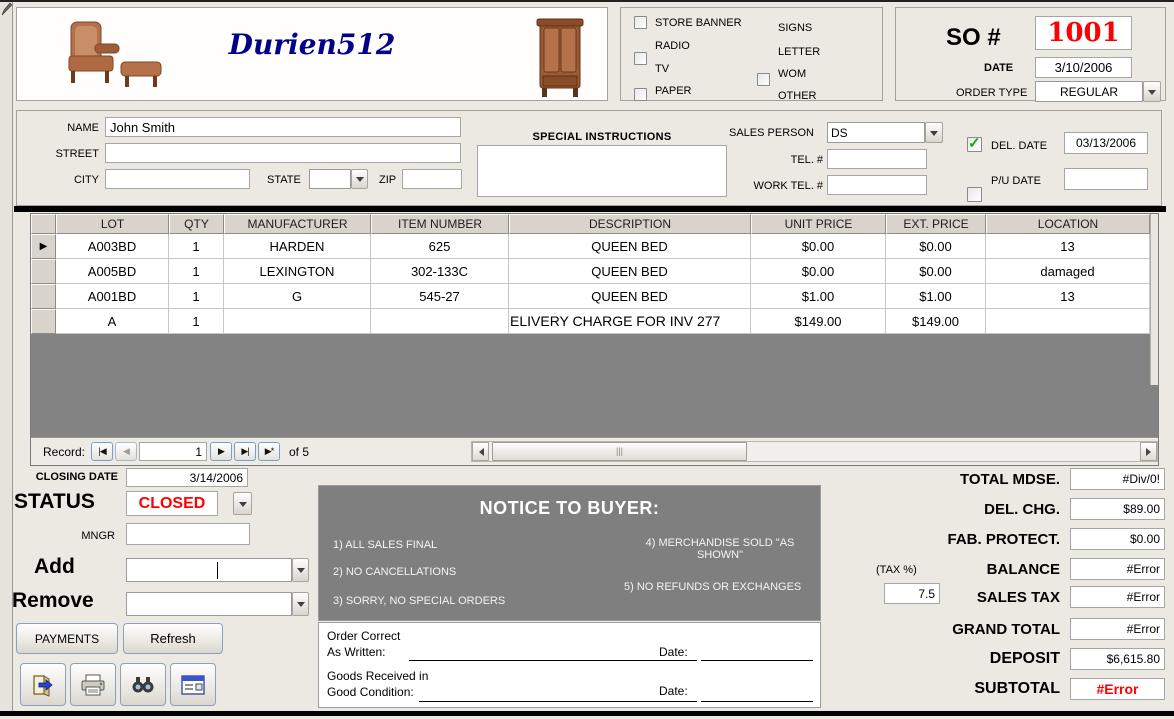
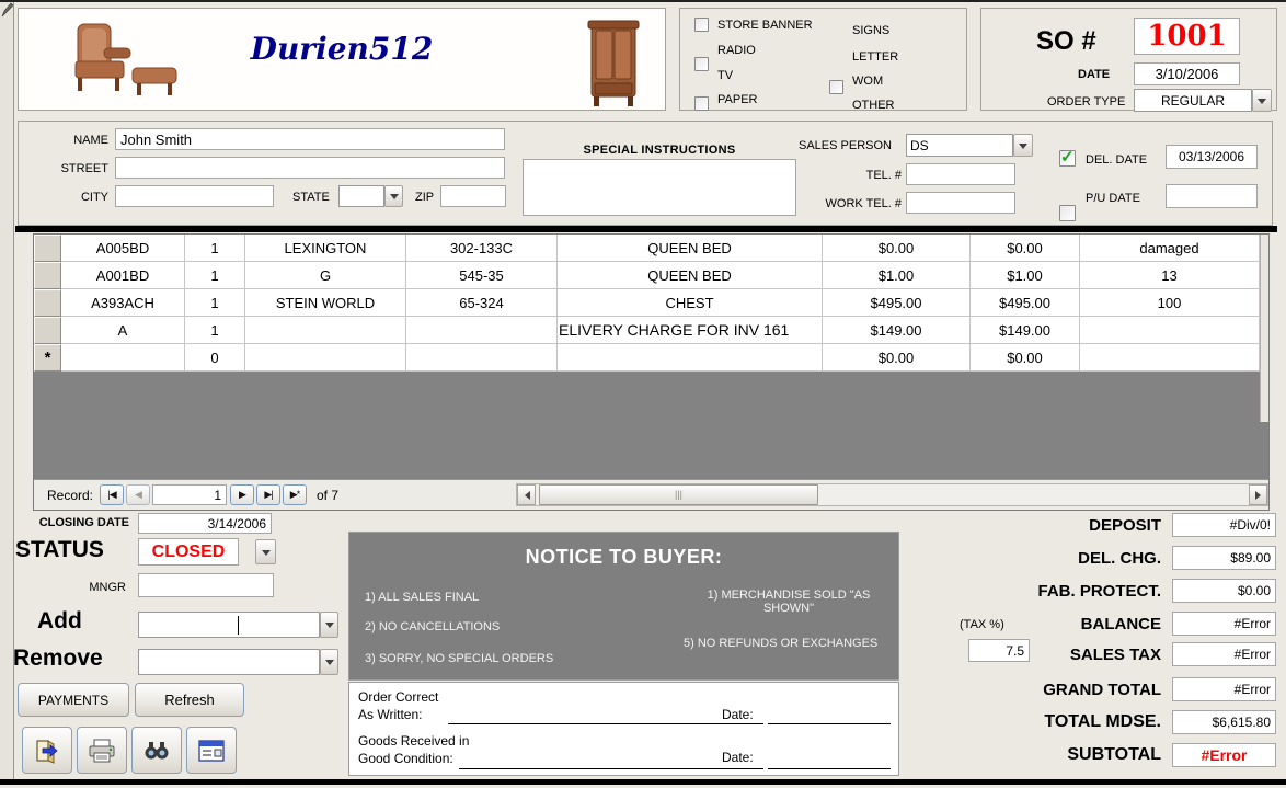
  Durien512
  STORE BANNER
  RADIO
  TV
  PAPER
  SIGNS
  LETTER
  WOM
  OTHER
  SO #
  1001
  DATE
  3/10/2006
  ORDER TYPE
  REGULAR
  NAME
  John Smith
  STREET
  CITY
  STATE
  ZIP
  SPECIAL INSTRUCTIONS
  SALES PERSON
  DS
  TEL. #
  WORK TEL. #
  DEL. DATE
  03/13/2006
  P/U DATE
- 	LOT	QTY	MANUFACTURER	ITEM NUMBER	DESCRIPTION	UNIT PRICE	EXT. PRICE	LOCATION
- ▶	A003BD	1	HARDEN	625	QUEEN BED	$0.00	$0.00	13
  	A005BD	1	LEXINGTON	302-133C	QUEEN BED	$0.00	$0.00	damaged
- 	A001BD	1	G	545-27	QUEEN BED	$1.00	$1.00	13
+ 	A001BD	1	G	545-35	QUEEN BED	$1.00	$1.00	13
+ 	A393ACH	1	STEIN WORLD	65-324	CHEST	$495.00	$495.00	100
- 	A	1			ELIVERY CHARGE FOR INV 277	$149.00	$149.00
+ 	A	1			ELIVERY CHARGE FOR INV 161	$149.00	$149.00
+ *		0				$0.00	$0.00
  Record:
  |◀
  ◀
  1
  ▶
  ▶|
  ▶*
- of 5
+ of 7
  CLOSING DATE
  3/14/2006
  STATUS
  CLOSED
  MNGR
  Add
  Remove
  PAYMENTS
  Refresh
  NOTICE TO BUYER:
  1) ALL SALES FINAL
  2) NO CANCELLATIONS
  3) SORRY, NO SPECIAL ORDERS
- 4) MERCHANDISE SOLD "AS SHOWN"
+ 1) MERCHANDISE SOLD "AS SHOWN"
  5) NO REFUNDS OR EXCHANGES
  Order Correct
  As Written:
  Date:
  Goods Received in
  Good Condition:
  Date:
- TOTAL MDSE.
+ DEPOSIT
  #Div/0!
  DEL. CHG.
  $89.00
  FAB. PROTECT.
  $0.00
  (TAX %)
  7.5
  BALANCE
  #Error
  SALES TAX
  #Error
  GRAND TOTAL
  #Error
- DEPOSIT
+ TOTAL MDSE.
  $6,615.80
  SUBTOTAL
  #Error
